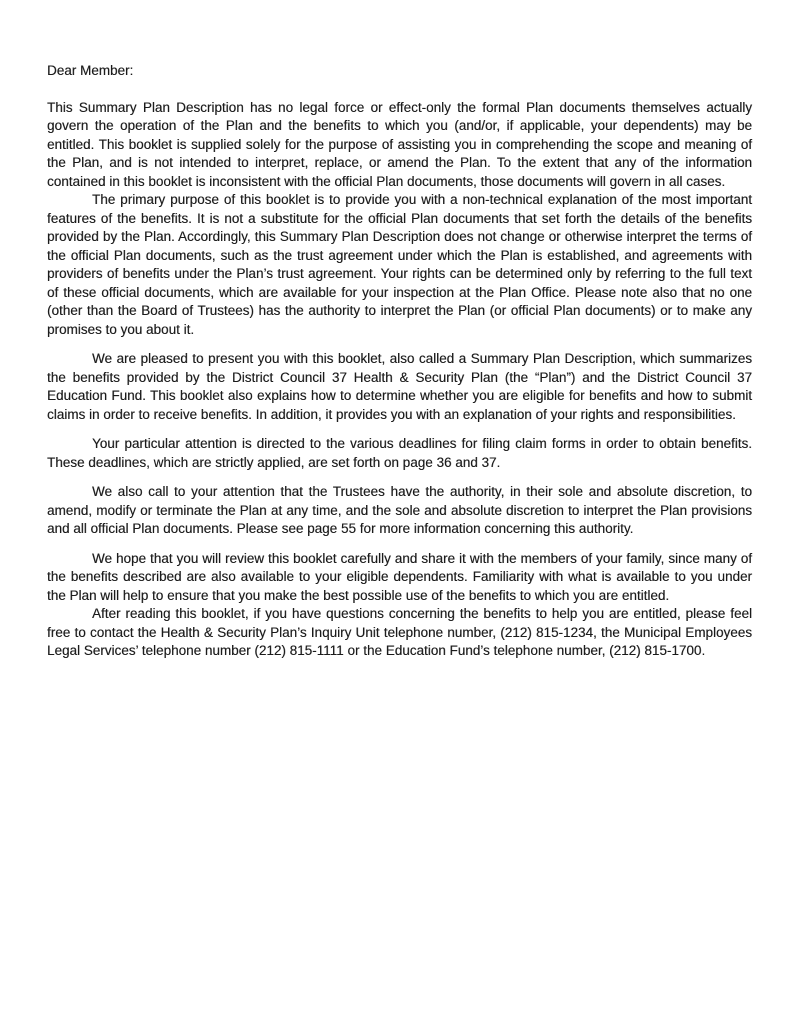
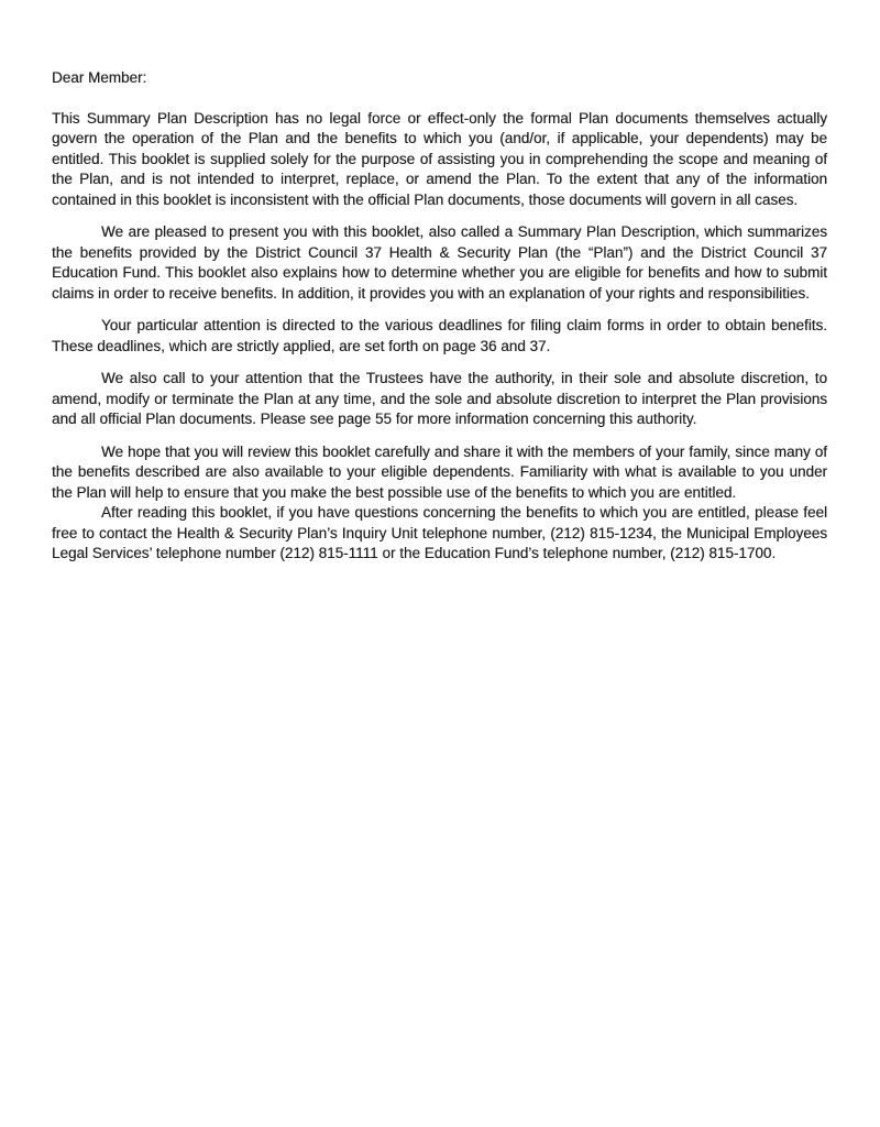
  Dear Member:
  This Summary Plan Description has no legal force or effect-only the formal Plan documents themselves actually govern the operation of the Plan and the benefits to which you (and/or, if applicable, your dependents) may be entitled. This booklet is supplied solely for the purpose of assisting you in comprehending the scope and meaning of the Plan, and is not intended to interpret, replace, or amend the Plan. To the extent that any of the information contained in this booklet is inconsistent with the official Plan documents, those documents will govern in all cases.
- The primary purpose of this booklet is to provide you with a non-technical explanation of the most important features of the benefits. It is not a substitute for the official Plan documents that set forth the details of the benefits provided by the Plan. Accordingly, this Summary Plan Description does not change or otherwise interpret the terms of the official Plan documents, such as the trust agreement under which the Plan is established, and agreements with providers of benefits under the Plan’s trust agreement. Your rights can be determined only by referring to the full text of these official documents, which are available for your inspection at the Plan Office. Please note also that no one (other than the Board of Trustees) has the authority to interpret the Plan (or official Plan documents) or to make any promises to you about it.
  We are pleased to present you with this booklet, also called a Summary Plan Description, which summarizes the benefits provided by the District Council 37 Health & Security Plan (the “Plan”) and the District Council 37 Education Fund. This booklet also explains how to determine whether you are eligible for benefits and how to submit claims in order to receive benefits. In addition, it provides you with an explanation of your rights and responsibilities.
  Your particular attention is directed to the various deadlines for filing claim forms in order to obtain benefits. These deadlines, which are strictly applied, are set forth on page 36 and 37.
  We also call to your attention that the Trustees have the authority, in their sole and absolute discretion, to amend, modify or terminate the Plan at any time, and the sole and absolute discretion to interpret the Plan provisions and all official Plan documents. Please see page 55 for more information concerning this authority.
  We hope that you will review this booklet carefully and share it with the members of your family, since many of the benefits described are also available to your eligible dependents. Familiarity with what is available to you under the Plan will help to ensure that you make the best possible use of the benefits to which you are entitled.
- After reading this booklet, if you have questions concerning the benefits to help you are entitled, please feel free to contact the Health & Security Plan’s Inquiry Unit telephone number, (212) 815-1234, the Municipal Employees Legal Services’ telephone number (212) 815-1111 or the Education Fund’s telephone number, (212) 815-1700.
+ After reading this booklet, if you have questions concerning the benefits to which you are entitled, please feel free to contact the Health & Security Plan’s Inquiry Unit telephone number, (212) 815-1234, the Municipal Employees Legal Services’ telephone number (212) 815-1111 or the Education Fund’s telephone number, (212) 815-1700.
